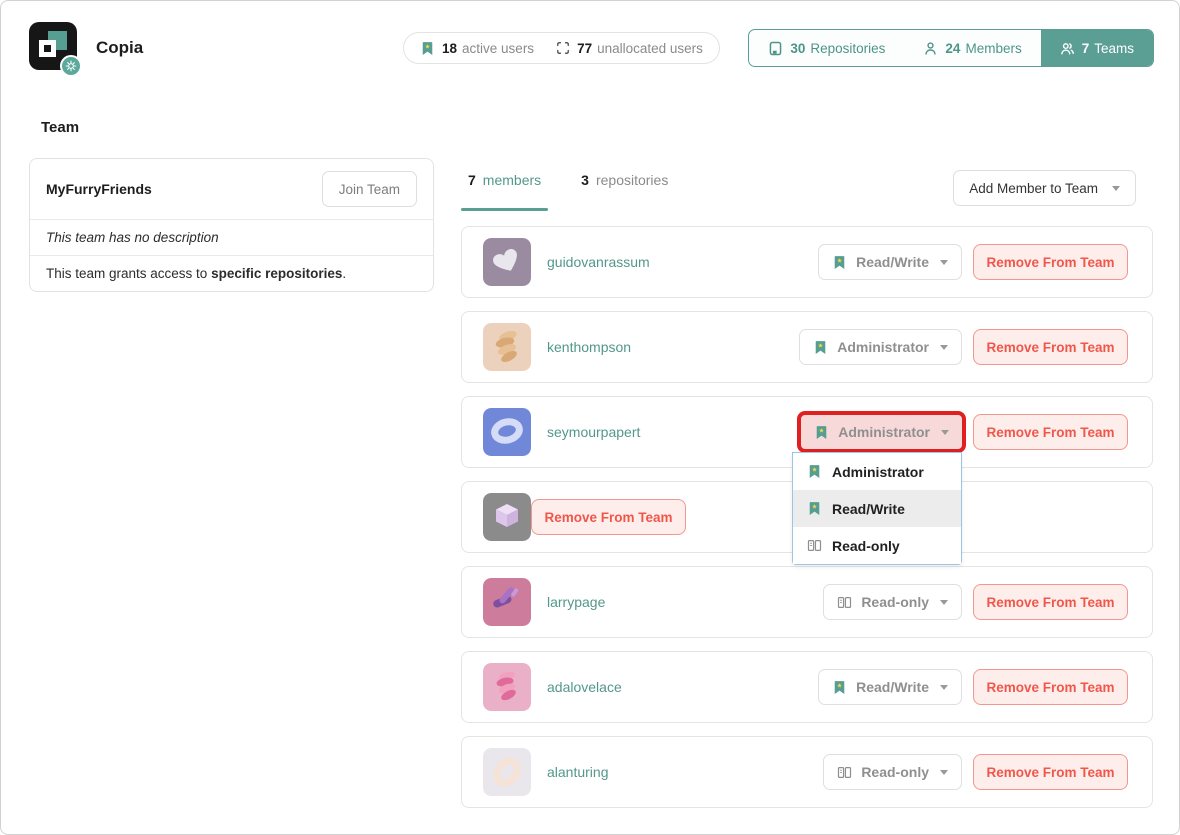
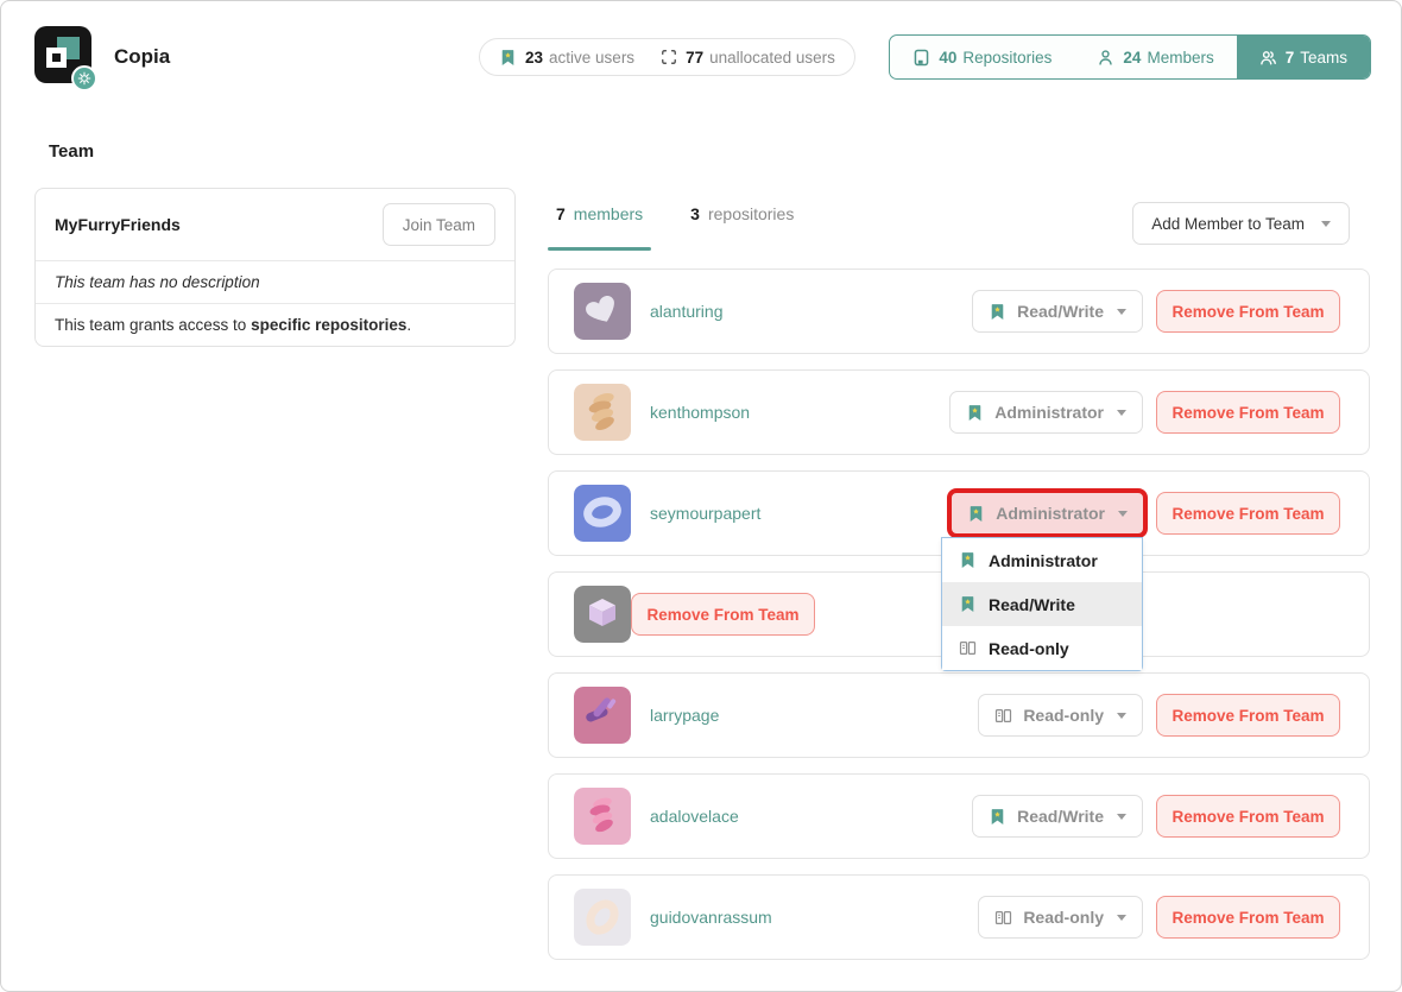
  Copia
- 18
+ 23
  active users
  77
  unallocated users
- 30
+ 40
  Repositories
  24
  Members
  7
  Teams
  Team
  MyFurryFriends
  Join Team
  This team has no description
  This team grants access to specific repositories.
  7
  members
  3
  repositories
  Add Member to Team
- guidovanrassum
+ alanturing
  Read/Write
  Remove From Team
  kenthompson
  Administrator
  Remove From Team
  seymourpapert
  Administrator
  Remove From Team
  Administrator
  Read/Write
  Read-only
  Remove From Team
  larrypage
  Read-only
  Remove From Team
  adalovelace
  Read/Write
  Remove From Team
- alanturing
+ guidovanrassum
  Read-only
  Remove From Team
